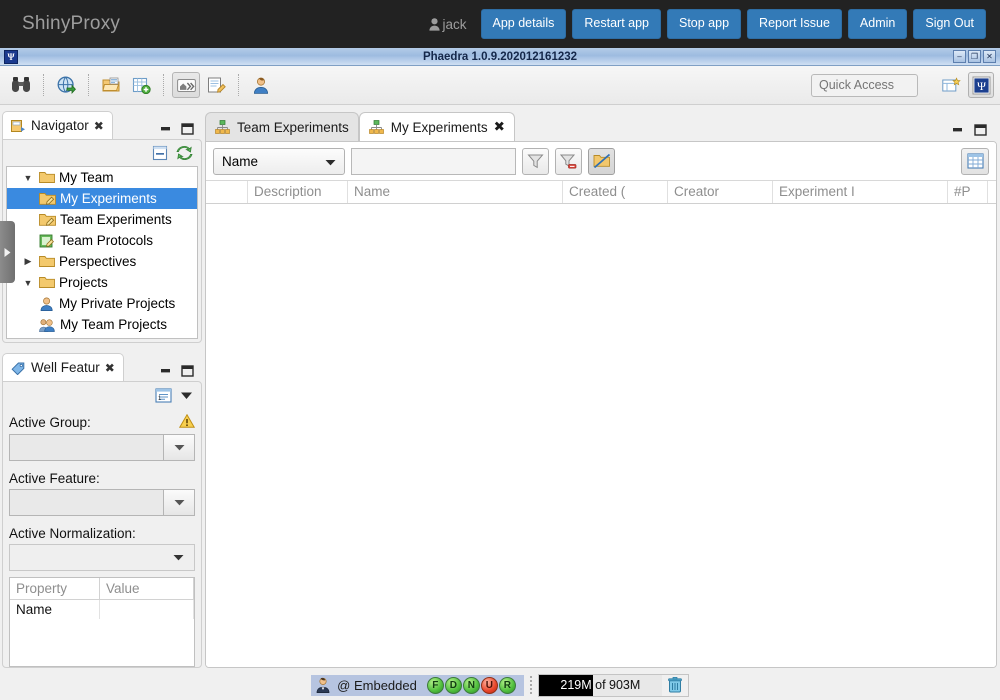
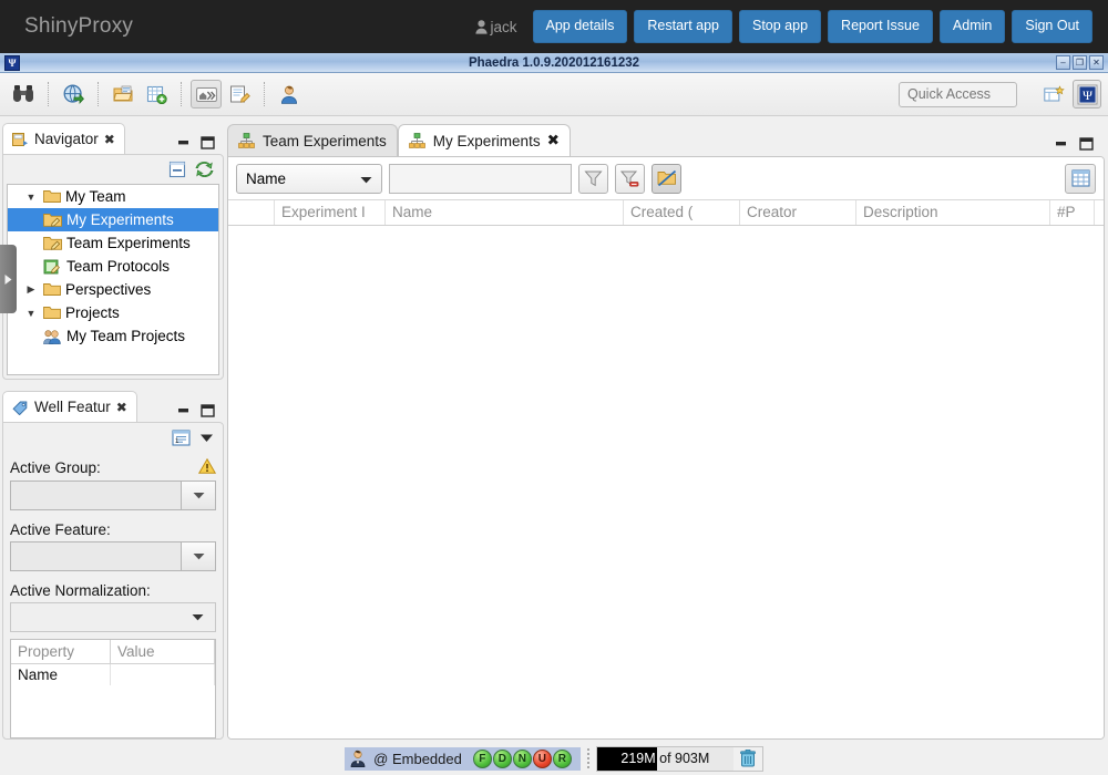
  ShinyProxy
  jack
  App details
  Restart app
  Stop app
  Report Issue
  Admin
  Sign Out
  Ψ
  Phaedra 1.0.9.202012161232
  –
  ❐
  ✕
  Quick Access
  Ψ
  Navigator
  ✖
  ▼
  My Team
  My Experiments
  Team Experiments
  Team Protocols
  ▶
  Perspectives
  ▼
  Projects
- My Private Projects
  My Team Projects
  Well Featur
  ✖
  Active Group:
  Active Feature:
  Active Normalization:
  Property
  Value
  Name
  Team Experiments
  My Experiments
  ✖
  Name
- Description
+ Experiment I
  Name
  Created (
  Creator
- Experiment I
+ Description
  #P
  @ Embedded
  F
  D
  N
  U
  R
  219M of 903M
